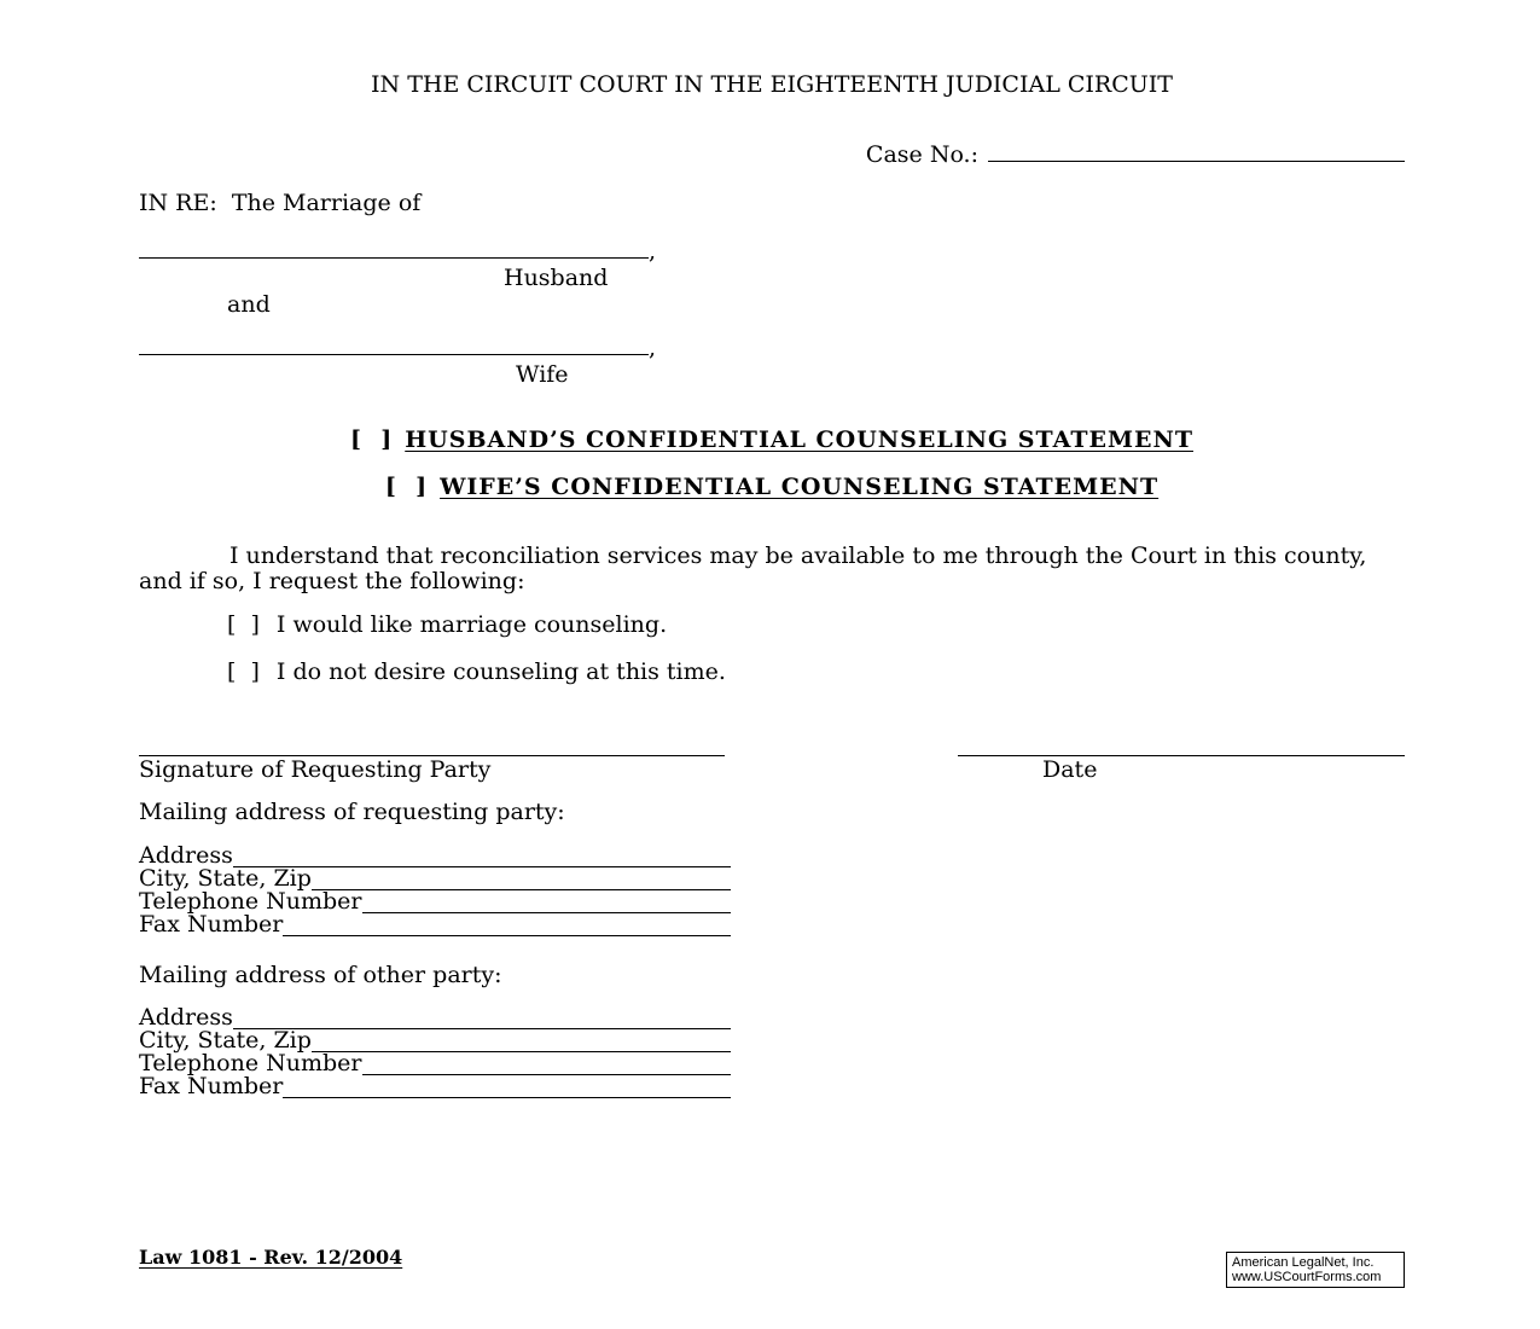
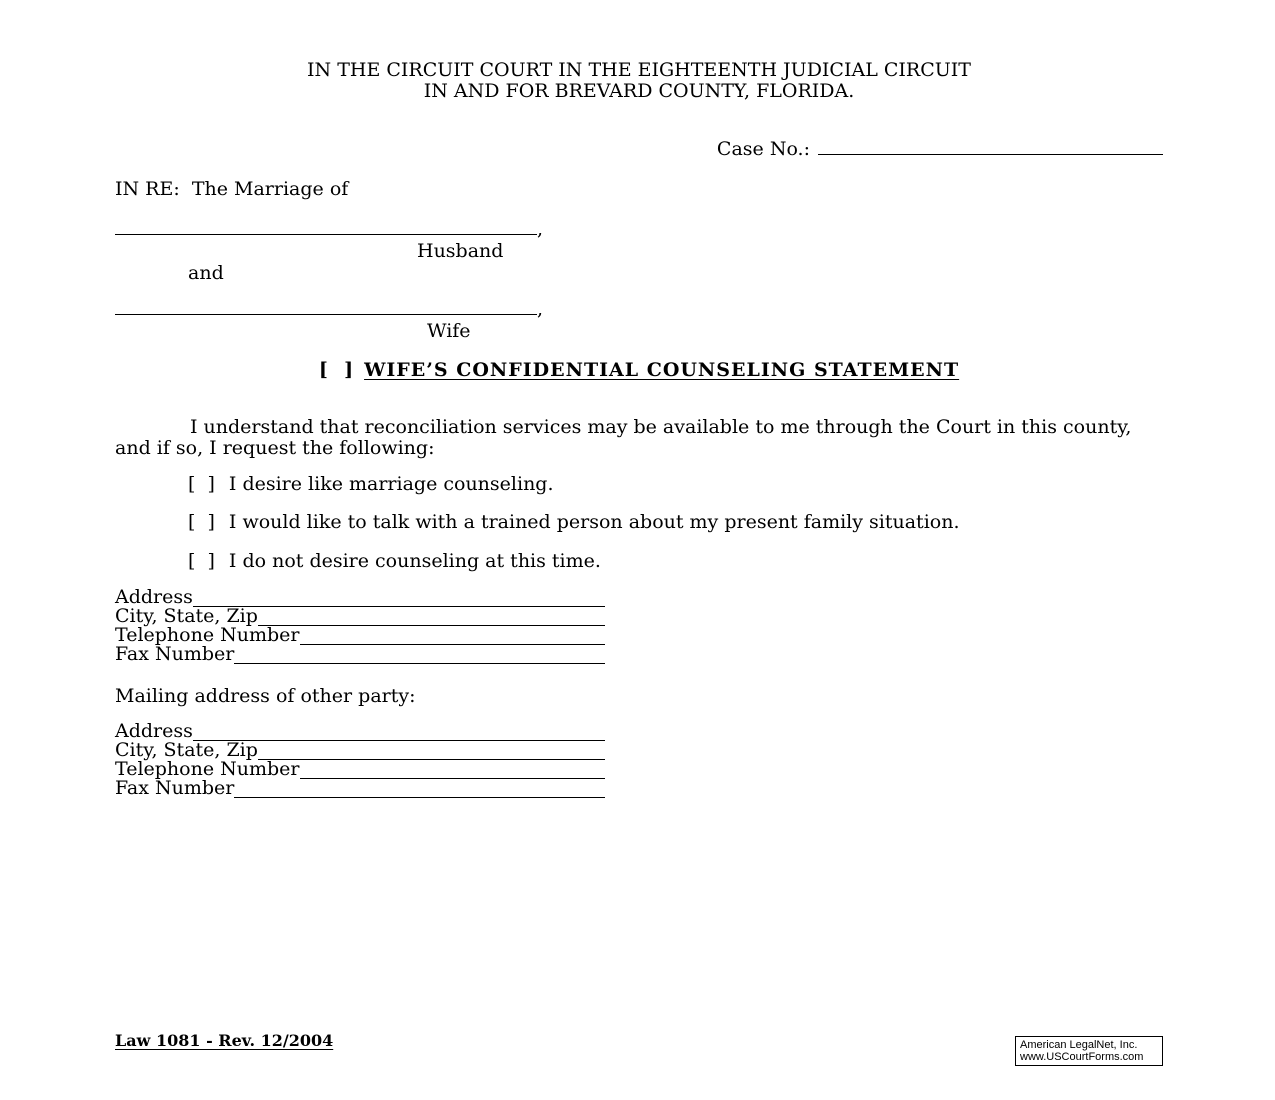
  IN THE CIRCUIT COURT IN THE EIGHTEENTH JUDICIAL CIRCUIT
+ IN AND FOR BREVARD COUNTY, FLORIDA.
  Case No.:
  IN RE: The Marriage of
  ,
  Husband
  and
  ,
  Wife
- [ ] HUSBAND’S CONFIDENTIAL COUNSELING STATEMENT
  [ ] WIFE’S CONFIDENTIAL COUNSELING STATEMENT
  I understand that reconciliation services may be available to me through the Court in this county, and if so, I request the following:
- [ ] I would like marriage counseling.
+ [ ] I desire like marriage counseling.
+ [ ] I would like to talk with a trained person about my present family situation.
  [ ] I do not desire counseling at this time.
- Signature of Requesting Party
- Date
- Mailing address of requesting party:
  Address
  City, State, Zip
  Telephone Number
  Fax Number
  Mailing address of other party:
  Address
  City, State, Zip
  Telephone Number
  Fax Number
  Law 1081 - Rev. 12/2004
  American LegalNet, Inc.
  www.USCourtForms.com
